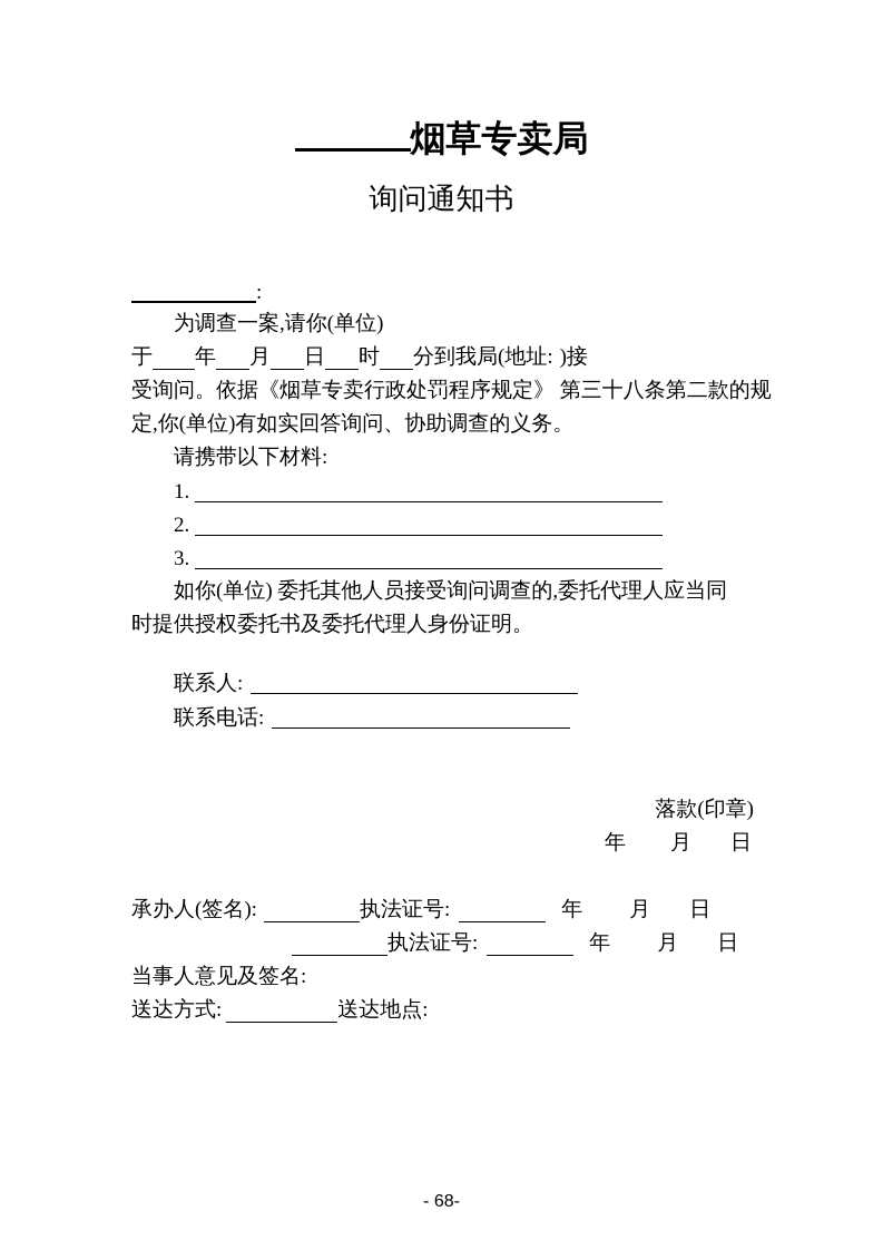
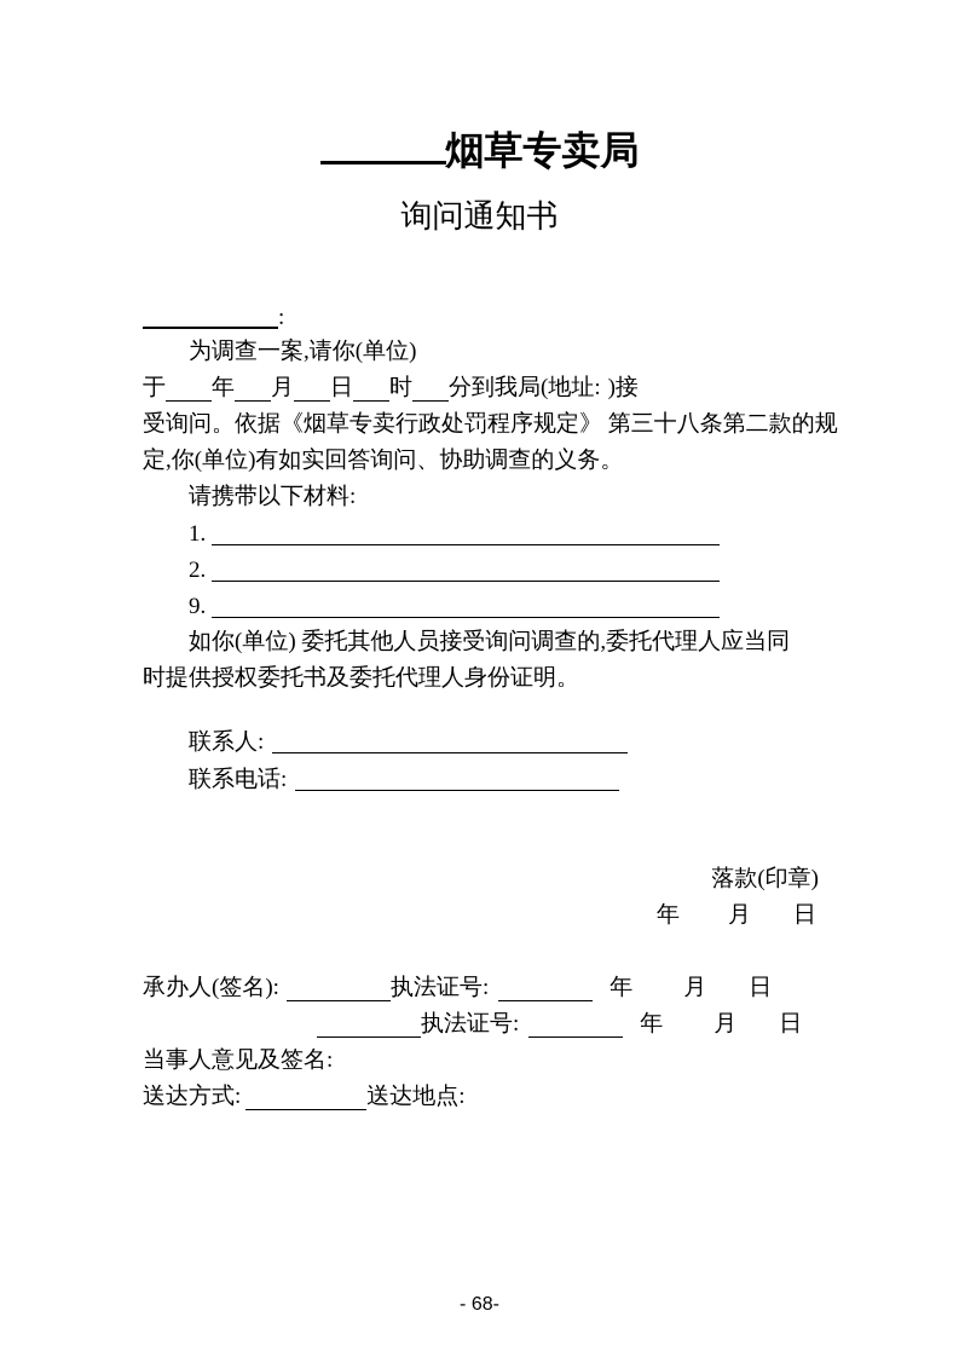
  烟草专卖局
  询问通知书
  :
  为调查
  一案,请你(单位)
  于
  年
  月
  日
  时
  分到我局(地址:
  )接
  受询问。依据《烟草专卖行政处罚程序规定》 第三十八条第二款的规
  定,你(单位)有如实回答询问、协助调查的义务。
  请携带以下材料:
  1.
  2.
- 3.
+ 9.
  如你(单位) 委托其他人员接受询问调查的,委托代理人应当同
  时提供授权委托书及委托代理人身份证明。
  联系人:
  联系电话:
  落款(印章)
  年 月 日
  承办人(签名):
  执法证号:
  年
  月
  日
  执法证号:
  年
  月
  日
  当事人意见及签名:
  送达方式:
  送达地点:
  - 68-
